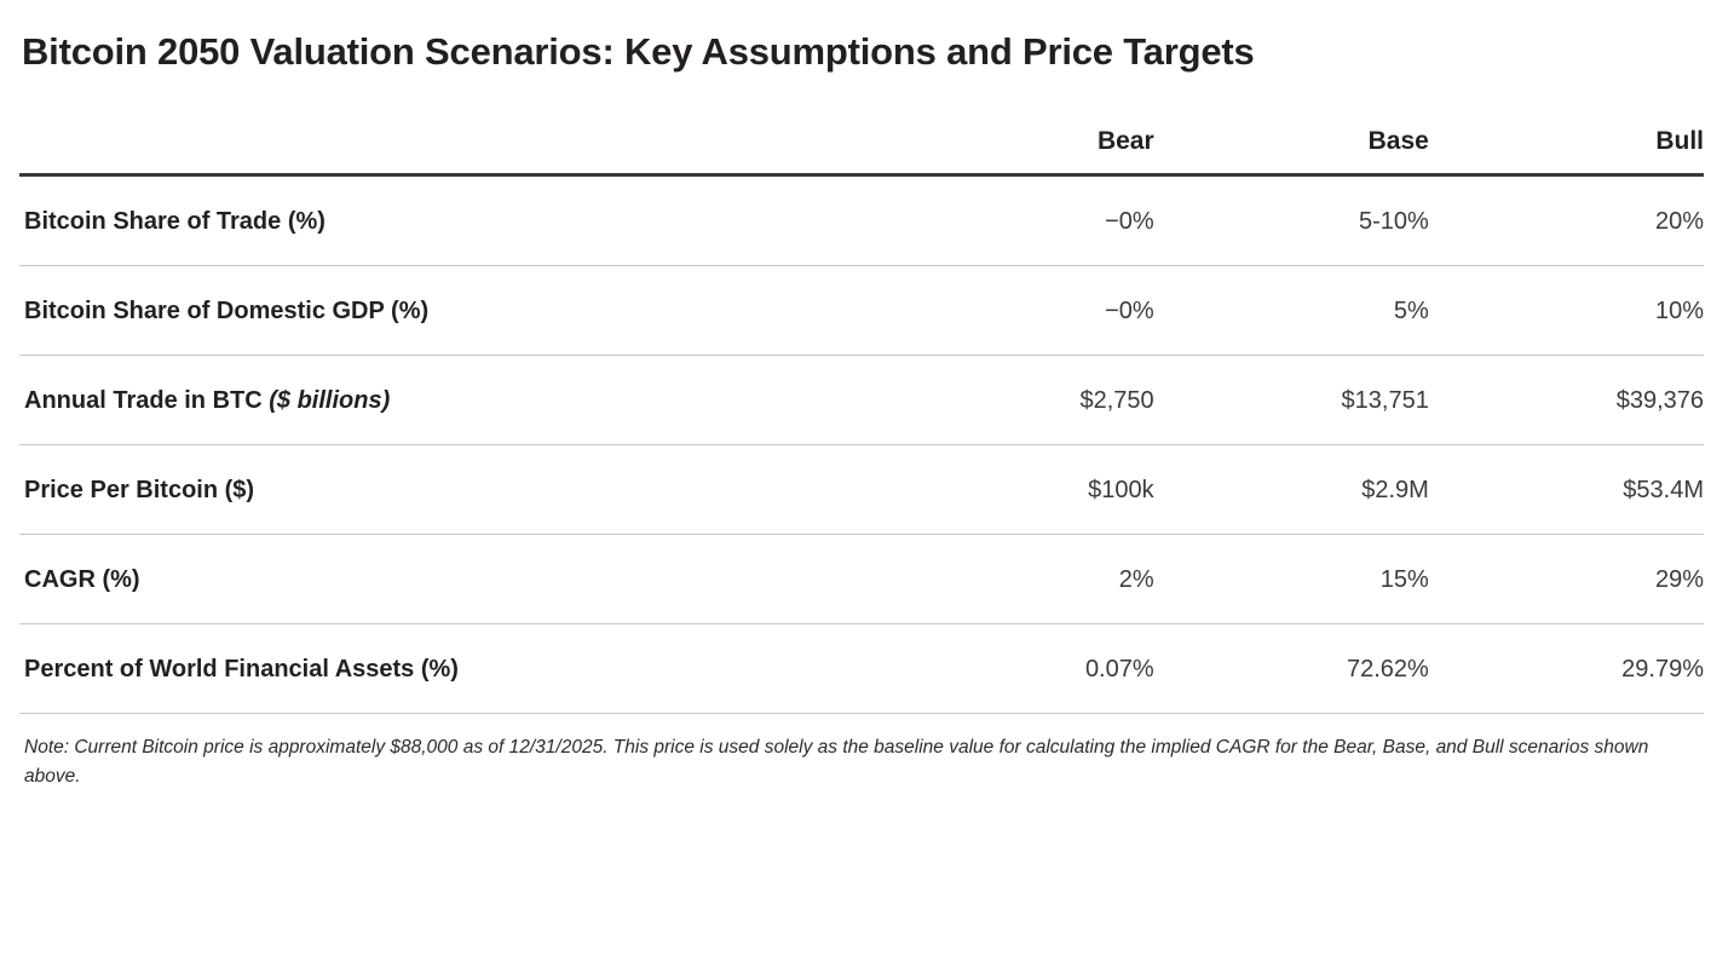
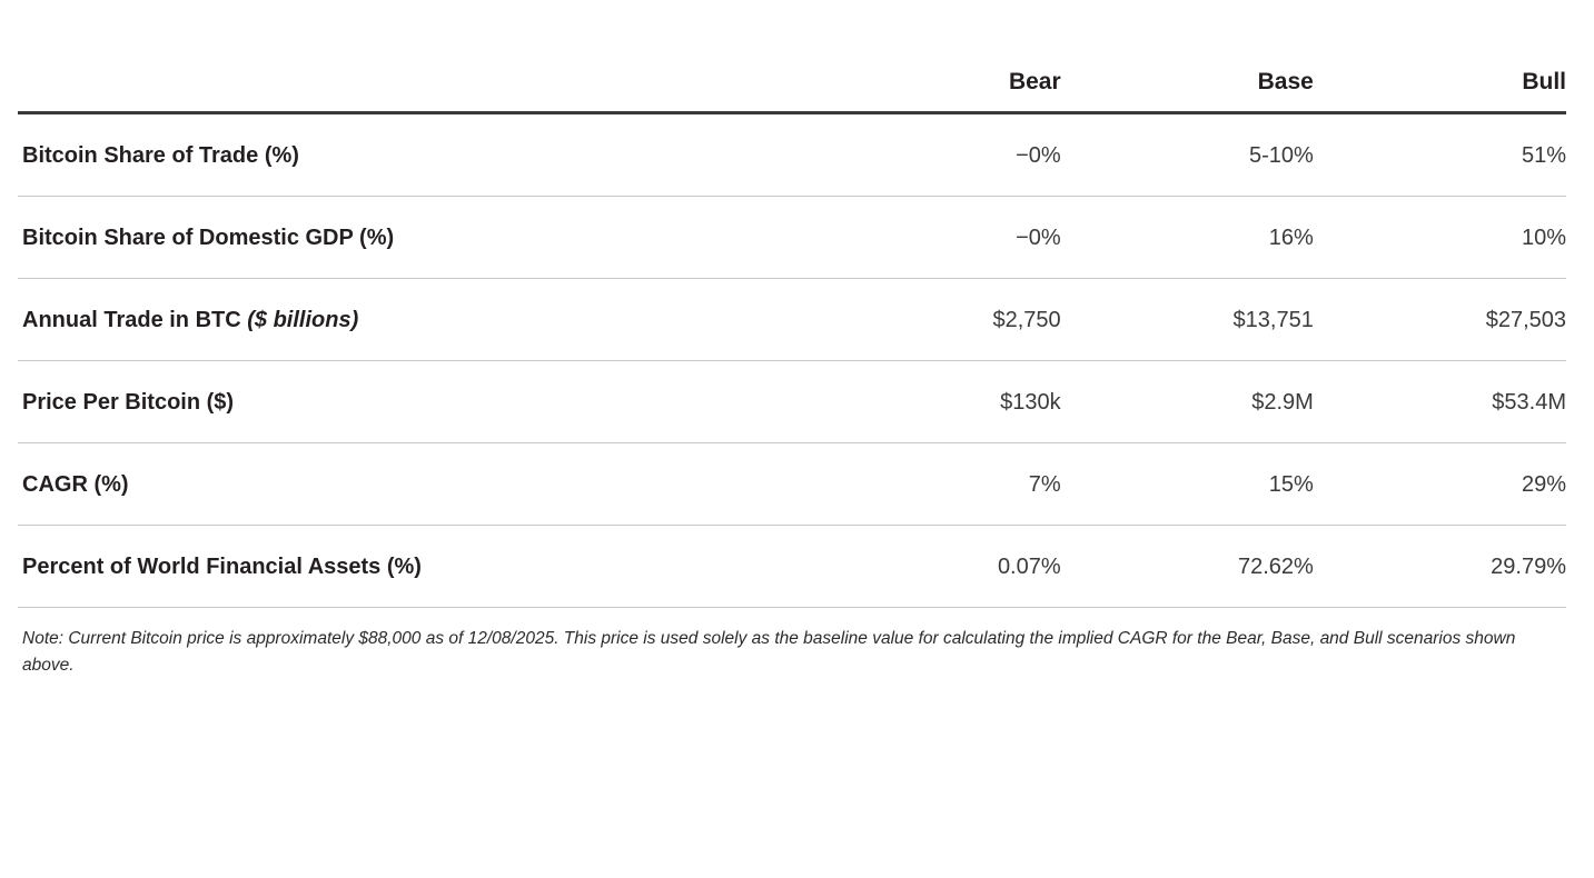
- Bitcoin 2050 Valuation Scenarios: Key Assumptions and Price Targets
  	Bear	Base	Bull
- Bitcoin Share of Trade (%)	−0%	5-10%	20%
+ Bitcoin Share of Trade (%)	−0%	5-10%	51%
- Bitcoin Share of Domestic GDP (%)	−0%	5%	10%
+ Bitcoin Share of Domestic GDP (%)	−0%	16%	10%
- Annual Trade in BTC ($ billions)	$2,750	$13,751	$39,376
+ Annual Trade in BTC ($ billions)	$2,750	$13,751	$27,503
- Price Per Bitcoin ($)	$100k	$2.9M	$53.4M
+ Price Per Bitcoin ($)	$130k	$2.9M	$53.4M
- CAGR (%)	2%	15%	29%
+ CAGR (%)	7%	15%	29%
  Percent of World Financial Assets (%)	0.07%	72.62%	29.79%
- Note: Current Bitcoin price is approximately $88,000 as of 12/31/2025. This price is used solely as the baseline value for calculating the implied CAGR for the Bear, Base, and Bull scenarios shown above.
+ Note: Current Bitcoin price is approximately $88,000 as of 12/08/2025. This price is used solely as the baseline value for calculating the implied CAGR for the Bear, Base, and Bull scenarios shown above.
